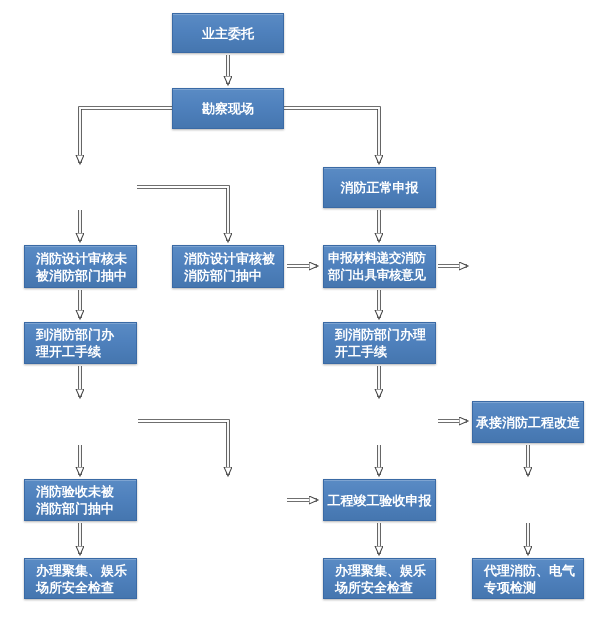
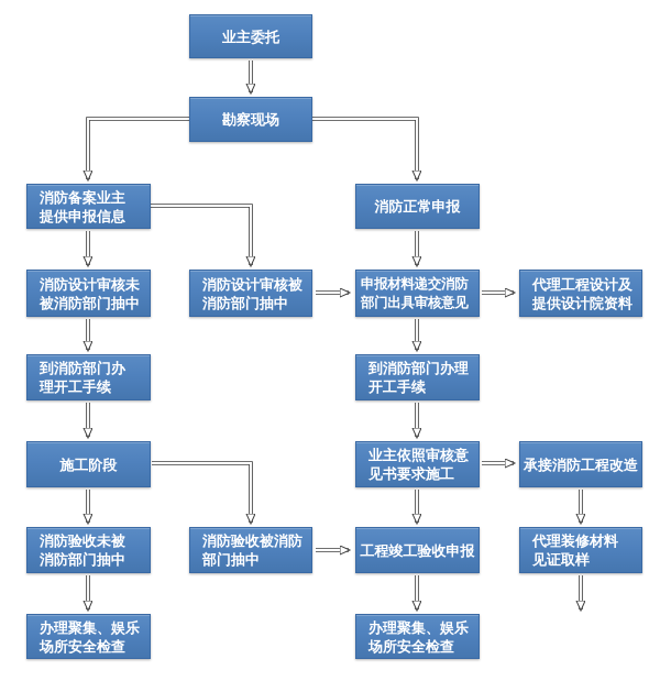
  业主委托
  勘察现场
+ 消防备案业主
+ 提供申报信息
  消防正常申报
  消防设计审核未
  被消防部门抽中
  消防设计审核被
  消防部门抽中
  申报材料递交消防
  部门出具审核意见
+ 代理工程设计及
+ 提供设计院资料
  到消防部门办
  理开工手续
  到消防部门办理
  开工手续
+ 施工阶段
+ 业主依照审核意
+ 见书要求施工
  承接消防工程改造
  消防验收未被
  消防部门抽中
+ 消防验收被消防
+ 部门抽中
  工程竣工验收申报
+ 代理装修材料
+ 见证取样
  办理聚集、娱乐
  场所安全检查
  办理聚集、娱乐
  场所安全检查
- 代理消防、电气
- 专项检测
